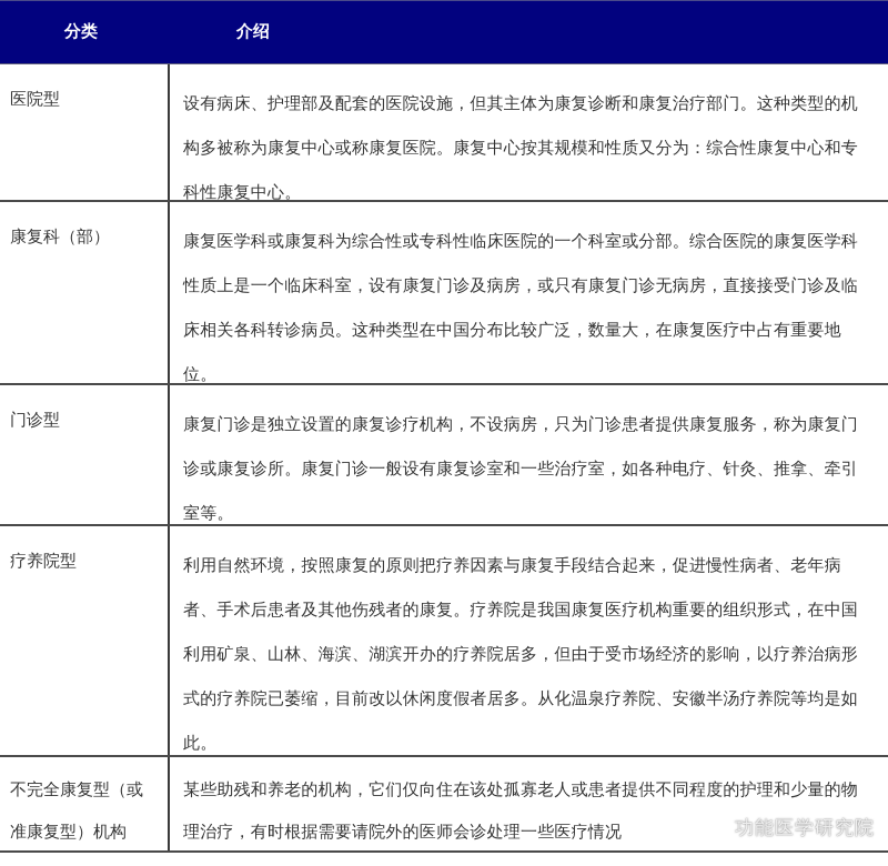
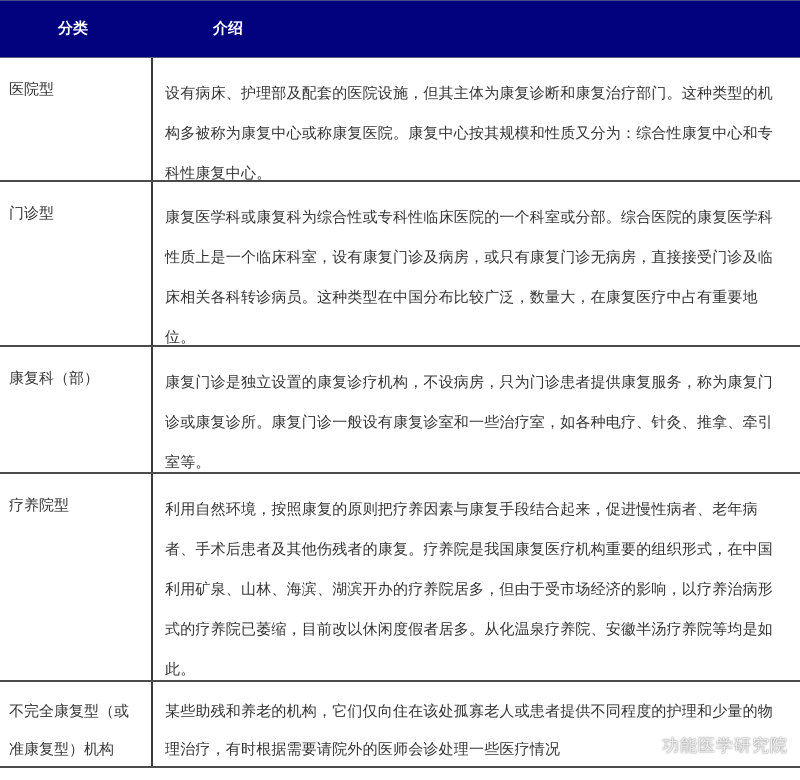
  分类
  介绍
  医院型
  设有病床、护理部及配套的医院设施，但其主体为康复诊断和康复治疗部门。这种类型的机构多被称为康复中心或称康复医院。康复中心按其规模和性质又分为：综合性康复中心和专科性康复中心。
- 康复科（部）
+ 门诊型
  康复医学科或康复科为综合性或专科性临床医院的一个科室或分部。综合医院的康复医学科性质上是一个临床科室，设有康复门诊及病房，或只有康复门诊无病房，直接接受门诊及临床相关各科转诊病员。这种类型在中国分布比较广泛，数量大，在康复医疗中占有重要地位。
- 门诊型
+ 康复科（部）
  康复门诊是独立设置的康复诊疗机构，不设病房，只为门诊患者提供康复服务，称为康复门诊或康复诊所。康复门诊一般设有康复诊室和一些治疗室，如各种电疗、针灸、推拿、牵引室等。
  疗养院型
  利用自然环境，按照康复的原则把疗养因素与康复手段结合起来，促进慢性病者、老年病者、手术后患者及其他伤残者的康复。疗养院是我国康复医疗机构重要的组织形式，在中国利用矿泉、山林、海滨、湖滨开办的疗养院居多，但由于受市场经济的影响，以疗养治病形式的疗养院已萎缩，目前改以休闲度假者居多。从化温泉疗养院、安徽半汤疗养院等均是如此。
  不完全康复型（或
  准康复型）机构
  某些助残和养老的机构，它们仅向住在该处孤寡老人或患者提供不同程度的护理和少量的物理治疗，有时根据需要请院外的医师会诊处理一些医疗情况
  功能医学研究院
